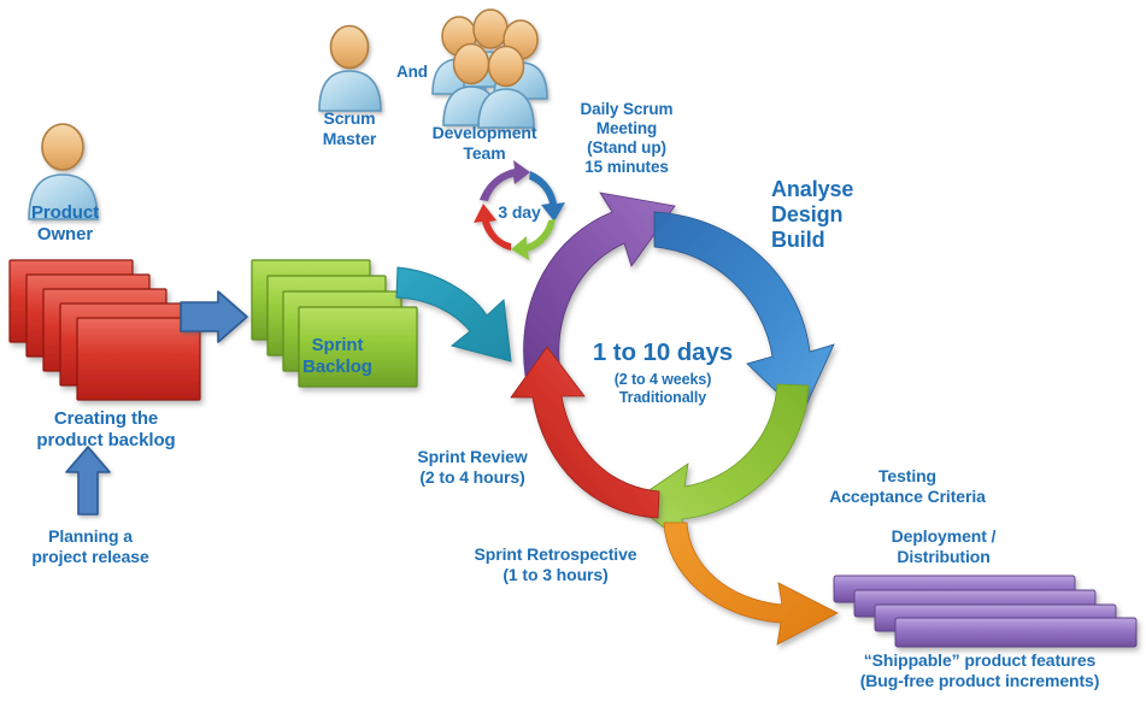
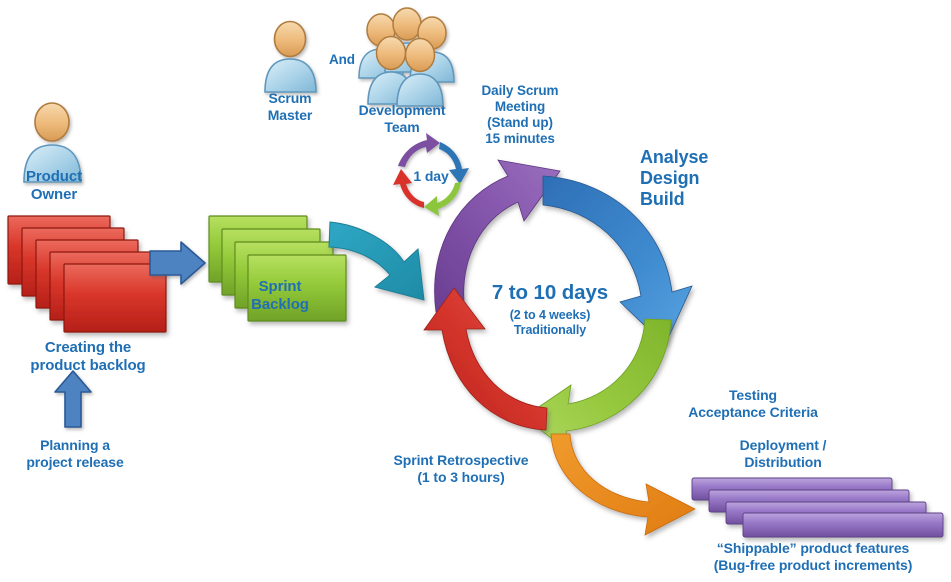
  Product
  Owner
  Scrum
  Master
  And
  Development
  Team
  Creating the
  product backlog
  Sprint
  Backlog
  Planning a
  project release
  Daily Scrum
  Meeting
  (Stand up)
  15 minutes
- 3 day
+ 1 day
  Analyse
  Design
  Build
- 1 to 10 days
+ 7 to 10 days
  (2 to 4 weeks)
  Traditionally
- Sprint Review
- (2 to 4 hours)
  Sprint Retrospective
  (1 to 3 hours)
  Testing
  Acceptance Criteria
  Deployment /
  Distribution
  “Shippable” product features
  (Bug-free product increments)
